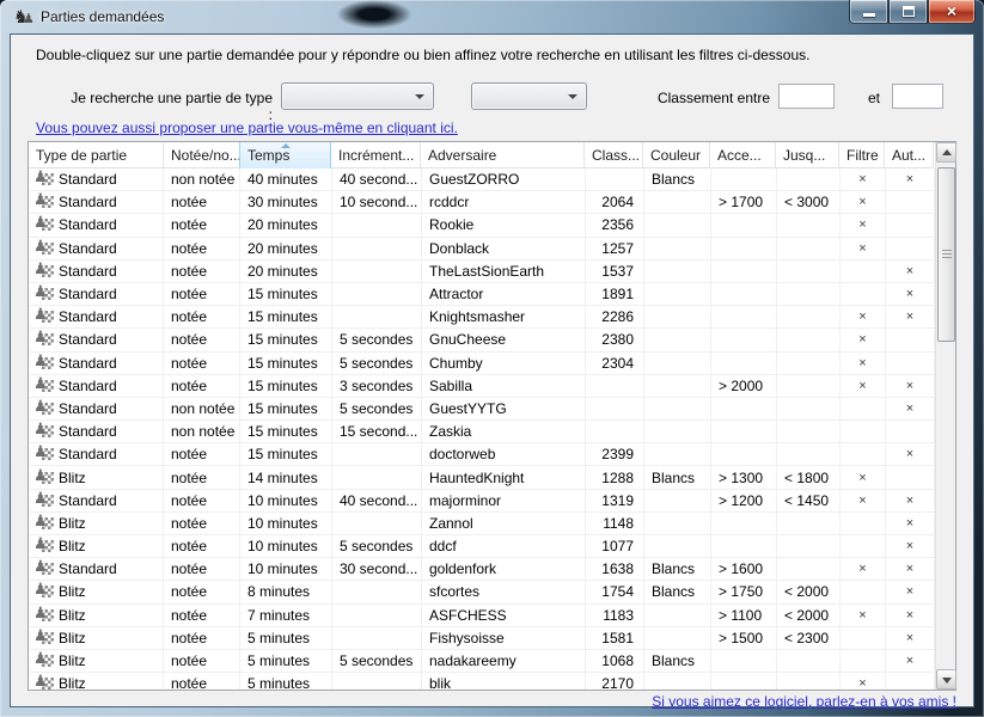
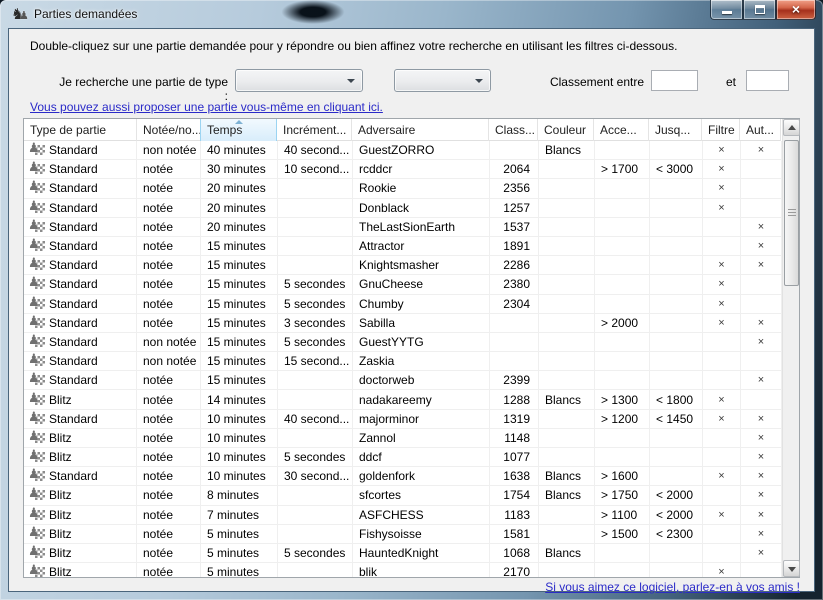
  ♞
  ♟
  Parties demandées
  ×
  Double-cliquez sur une partie demandée pour y répondre ou bien affinez votre recherche en utilisant les filtres ci-dessous.
  Je recherche une partie de type :
  Classement entre
  et
  Vous pouvez aussi proposer une partie vous-même en cliquant ici.
  Type de partie
  Notée/no..
  Temps
  Incrément...
  Adversaire
  Class...
  Couleur
  Acce...
  Jusq...
  Filtre
  Aut...
  ♟
  Standard
  non notée
  40 minutes
  40 second...
  GuestZORRO
  Blancs
  ×
  ×
  ♟
  Standard
  notée
  30 minutes
  10 second...
  rcddcr
  2064
  > 1700
  < 3000
  ×
  ♟
  Standard
  notée
  20 minutes
  Rookie
  2356
  ×
  ♟
  Standard
  notée
  20 minutes
  Donblack
  1257
  ×
  ♟
  Standard
  notée
  20 minutes
  TheLastSionEarth
  1537
  ×
  ♟
  Standard
  notée
  15 minutes
  Attractor
  1891
  ×
  ♟
  Standard
  notée
  15 minutes
  Knightsmasher
  2286
  ×
  ×
  ♟
  Standard
  notée
  15 minutes
  5 secondes
  GnuCheese
  2380
  ×
  ♟
  Standard
  notée
  15 minutes
  5 secondes
  Chumby
  2304
  ×
  ♟
  Standard
  notée
  15 minutes
  3 secondes
  Sabilla
  > 2000
  ×
  ×
  ♟
  Standard
  non notée
  15 minutes
  5 secondes
  GuestYYTG
  ×
  ♟
  Standard
  non notée
  15 minutes
  15 second...
  Zaskia
  ♟
  Standard
  notée
  15 minutes
  doctorweb
  2399
  ×
  ♟
  Blitz
  notée
  14 minutes
- HauntedKnight
+ nadakareemy
  1288
  Blancs
  > 1300
  < 1800
  ×
  ♟
  Standard
  notée
  10 minutes
  40 second...
  majorminor
  1319
  > 1200
  < 1450
  ×
  ×
  ♟
  Blitz
  notée
  10 minutes
  Zannol
  1148
  ×
  ♟
  Blitz
  notée
  10 minutes
  5 secondes
  ddcf
  1077
  ×
  ♟
  Standard
  notée
  10 minutes
  30 second...
  goldenfork
  1638
  Blancs
  > 1600
  ×
  ×
  ♟
  Blitz
  notée
  8 minutes
  sfcortes
  1754
  Blancs
  > 1750
  < 2000
  ×
  ♟
  Blitz
  notée
  7 minutes
  ASFCHESS
  1183
  > 1100
  < 2000
  ×
  ×
  ♟
  Blitz
  notée
  5 minutes
  Fishysoisse
  1581
  > 1500
  < 2300
  ×
  ♟
  Blitz
  notée
  5 minutes
  5 secondes
- nadakareemy
+ HauntedKnight
  1068
  Blancs
  ×
  ♟
  Blitz
  notée
  5 minutes
  blik
  2170
  ×
  Si vous aimez ce logiciel, parlez-en à vos amis !
